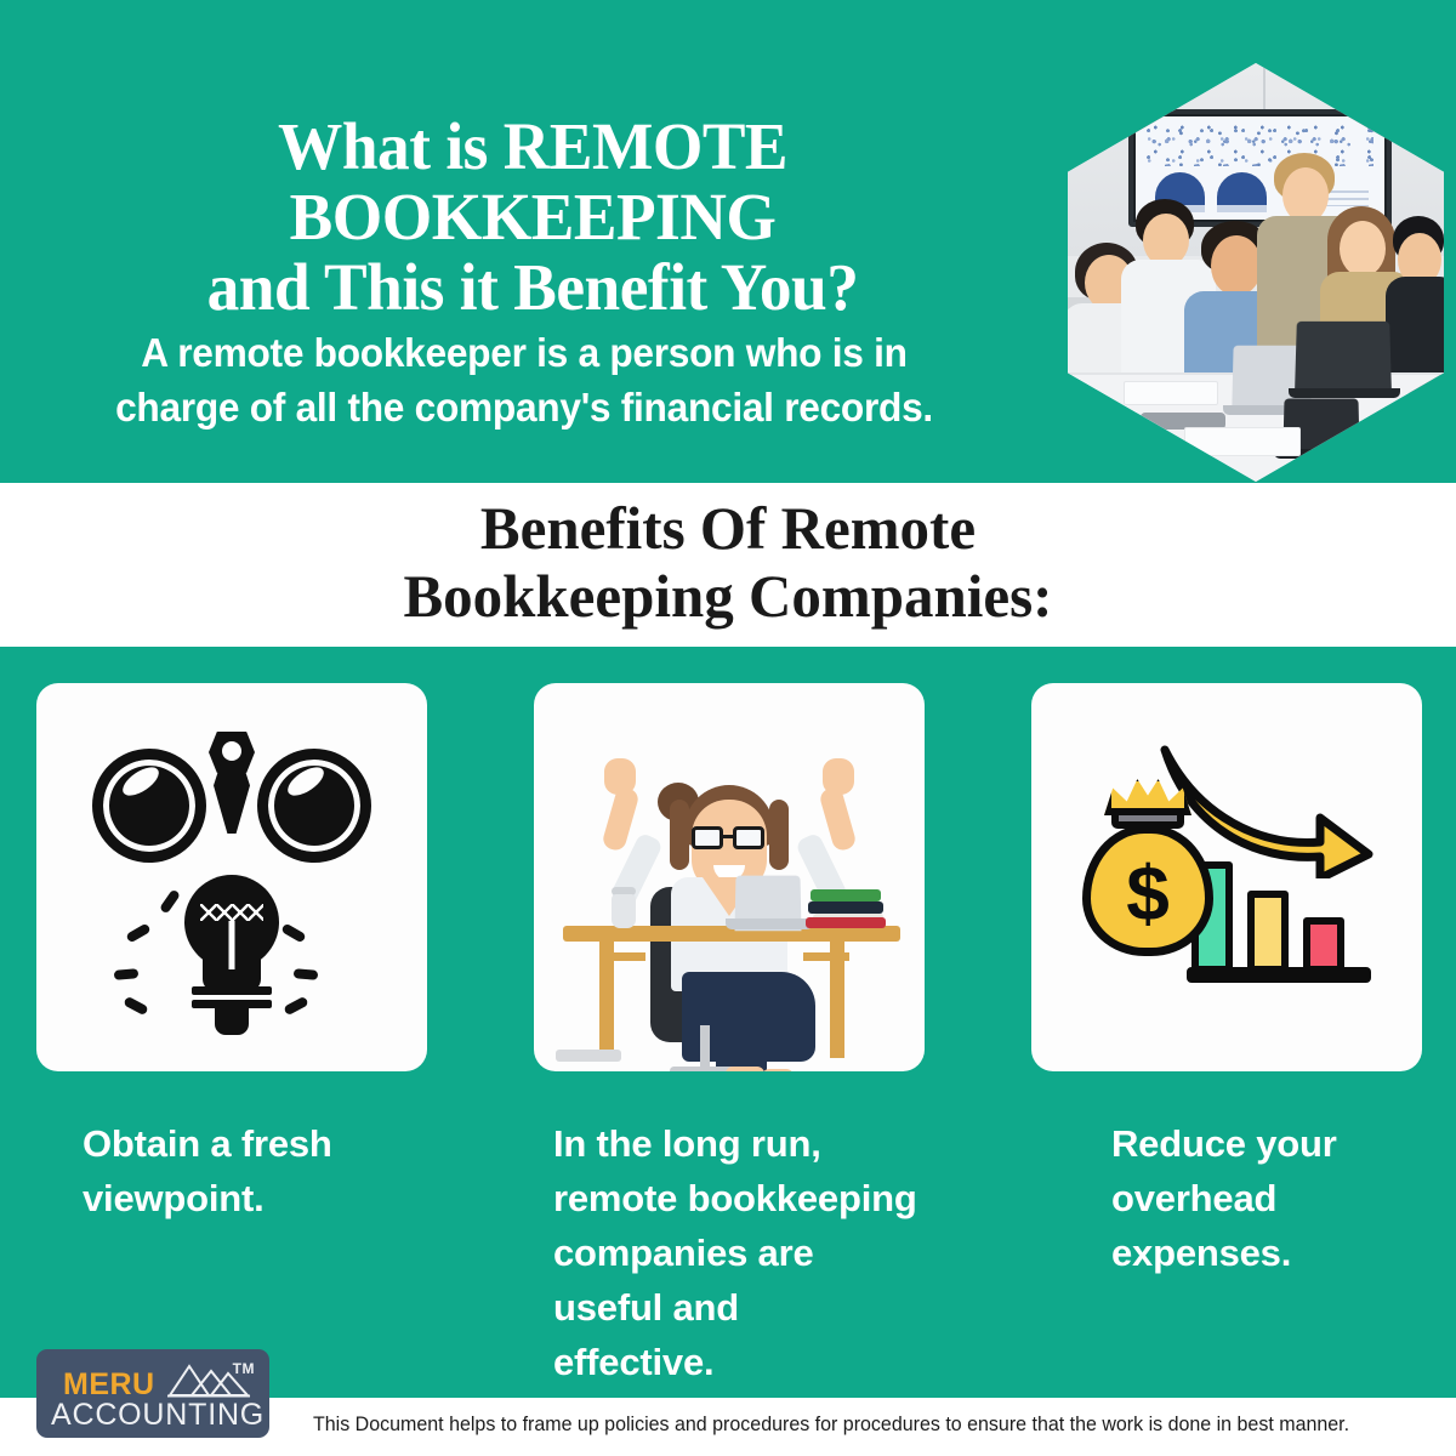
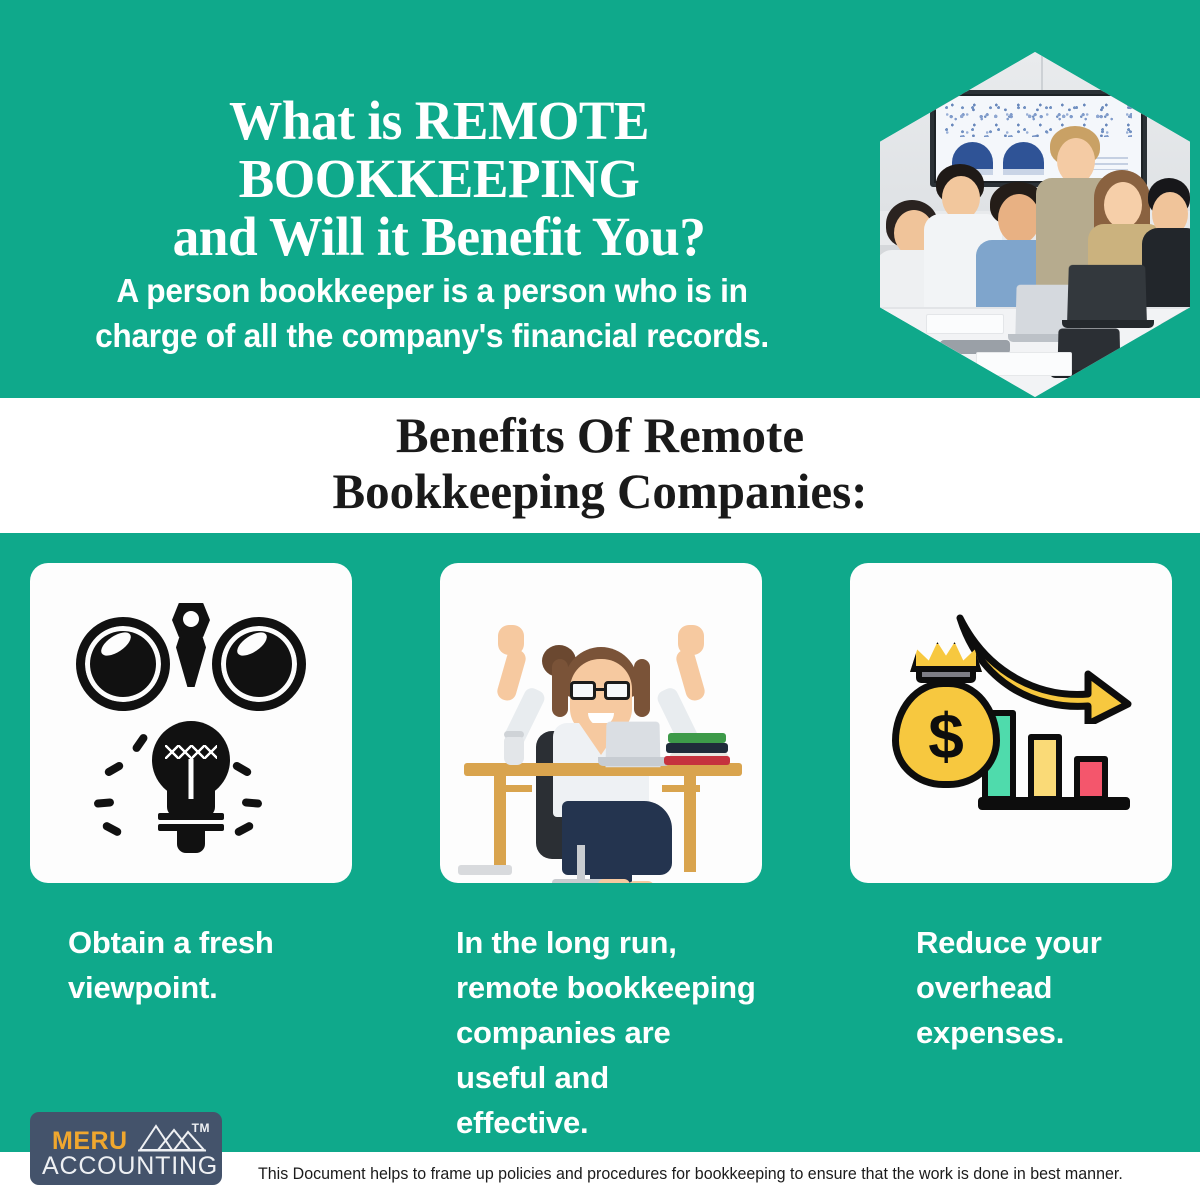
  What is REMOTE BOOKKEEPING
- and This it Benefit You?
+ and Will it Benefit You?
- A remote bookkeeper is a person who is in
+ A person bookkeeper is a person who is in
  charge of all the company's financial records.
  Benefits Of Remote
  Bookkeeping Companies:
  $
  Obtain a fresh
  viewpoint.
  In the long run,
  remote bookkeeping
  companies are
  useful and
  effective.
  Reduce your
  overhead
  expenses.
- This Document helps to frame up policies and procedures for procedures to ensure that the work is done in best manner.
+ This Document helps to frame up policies and procedures for bookkeeping to ensure that the work is done in best manner.
  MERU
  ACCOUNTING
  TM
